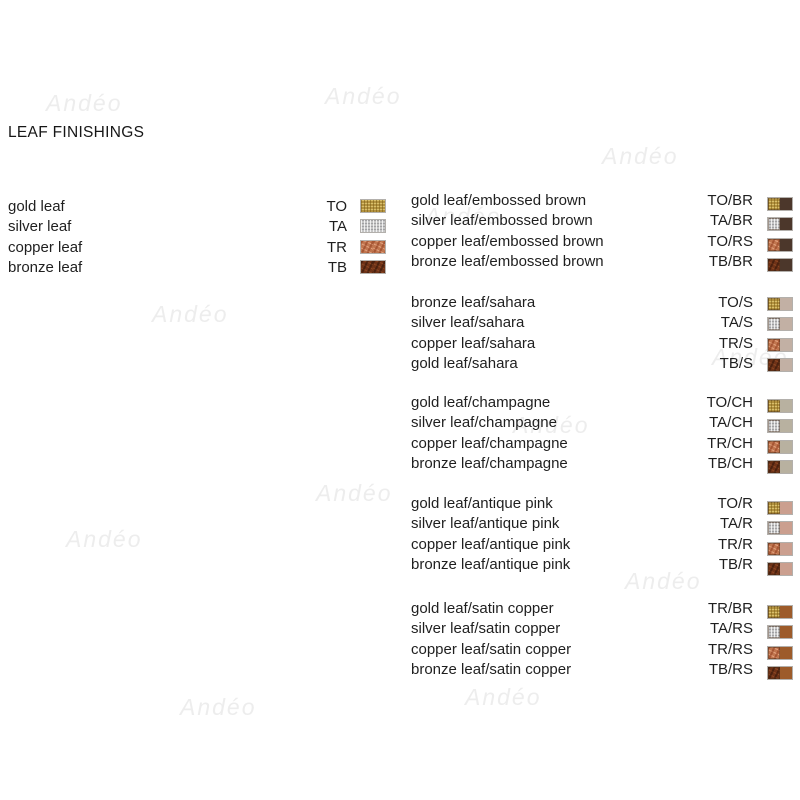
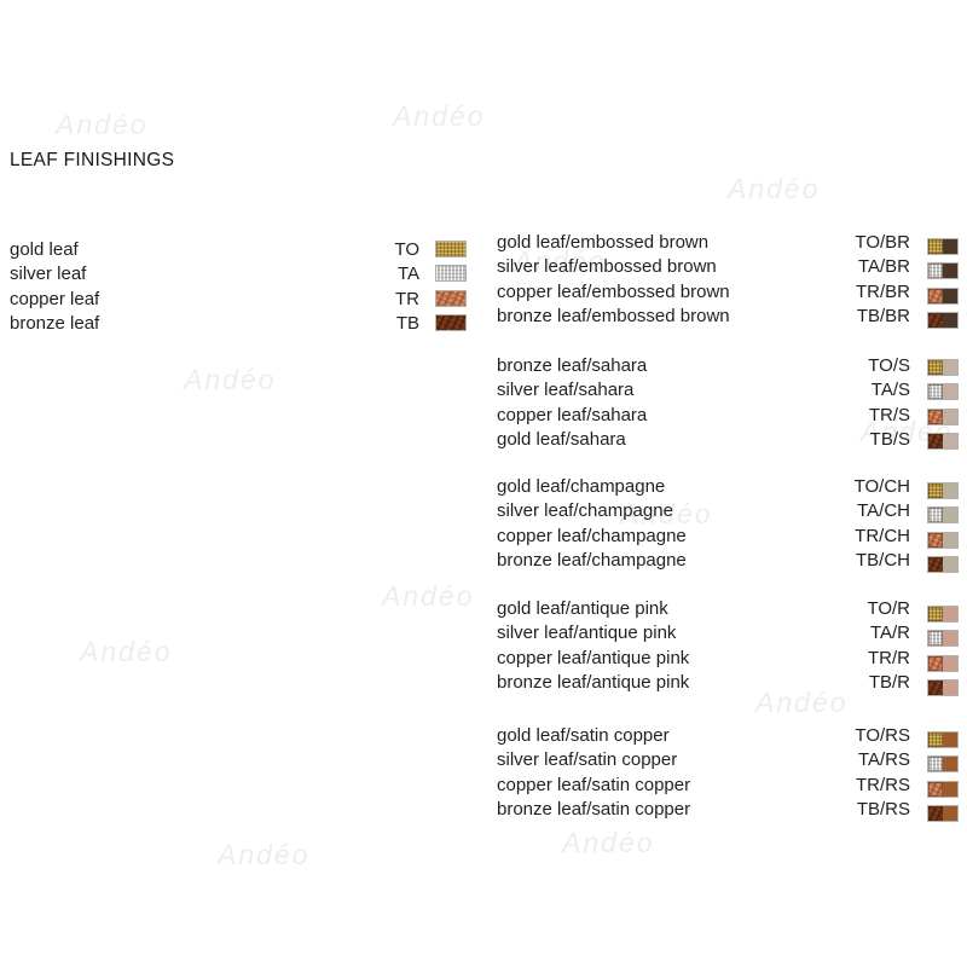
  Andéo
  Andéo
  Andéo
  LEAF FINISHINGS
  gold leaf
  silver leaf
  copper leaf
  bronze leaf
  TO
  TA
  TR
  TB
  gold leaf/embossed brown
  silver leaf/embossed brown
  copper leaf/embossed brown
  bronze leaf/embossed brown
  TO/BR
  TA/BR
- TO/RS
+ TR/BR
  TB/BR
  bronze leaf/sahara
  silver leaf/sahara
  copper leaf/sahara
  gold leaf/sahara
  TO/S
  TA/S
  TR/S
  TB/S
  gold leaf/champagne
  silver leaf/champagne
  copper leaf/champagne
  bronze leaf/champagne
  TO/CH
  TA/CH
  TR/CH
  TB/CH
  gold leaf/antique pink
  silver leaf/antique pink
  copper leaf/antique pink
  bronze leaf/antique pink
  TO/R
  TA/R
  TR/R
  TB/R
  gold leaf/satin copper
  silver leaf/satin copper
  copper leaf/satin copper
  bronze leaf/satin copper
- TR/BR
+ TO/RS
  TA/RS
  TR/RS
  TB/RS
